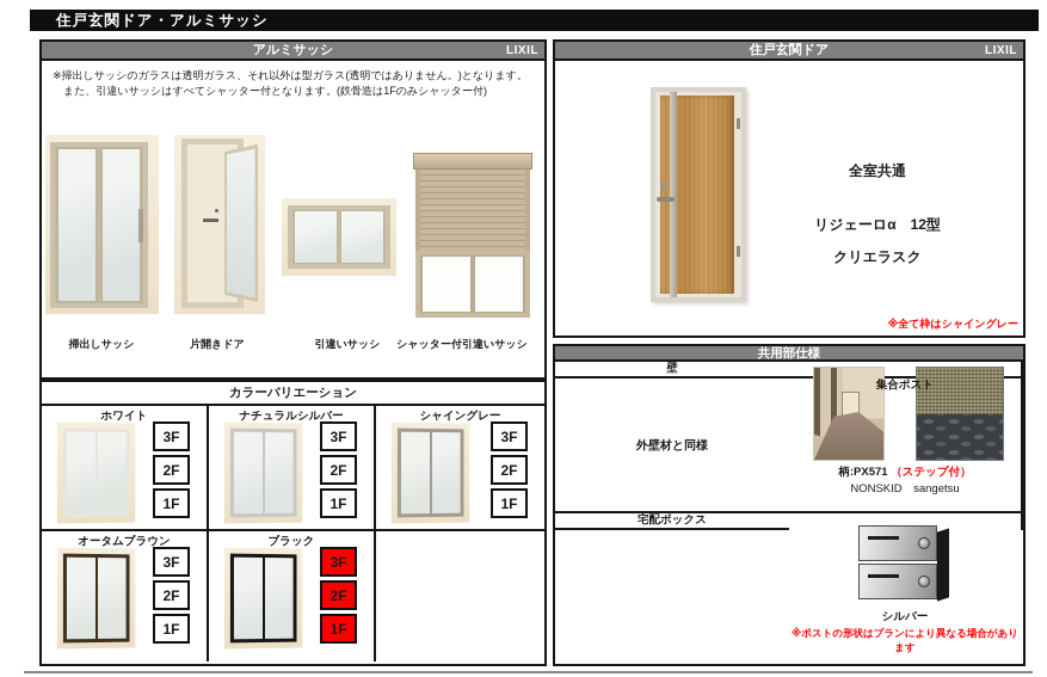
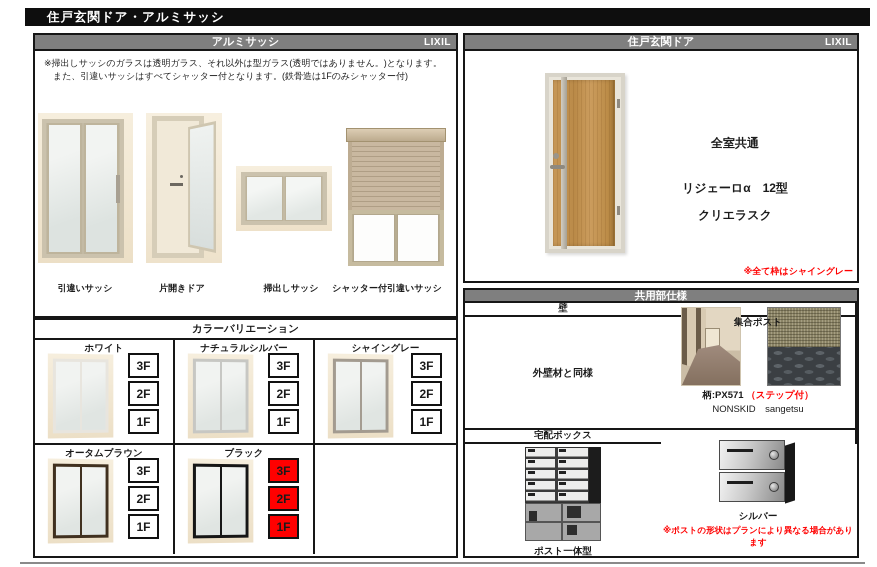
  住戸玄関ドア・アルミサッシ
  アルミサッシ
  LIXIL
  ※掃出しサッシのガラスは透明ガラス、それ以外は型ガラス(透明ではありません。)となります。
  また、引違いサッシはすべてシャッター付となります。(鉄骨造は1Fのみシャッター付)
- 掃出しサッシ
+ 引違いサッシ
  片開きドア
- 引違いサッシ
+ 掃出しサッシ
  シャッター付引違いサッシ
  カラーバリエーション
  ホワイト
  3F
  2F
  1F
  ナチュラルシルバー
  3F
  2F
  1F
  シャイングレー
  3F
  2F
  1F
  オータムブラウン
  3F
  2F
  1F
  ブラック
  3F
  2F
  1F
  住戸玄関ドア
  LIXIL
  全室共通
  リジェーロα 12型
  クリエラスク
  ※全て枠はシャイングレー
  共用部仕様
  壁
  柄:PX571 （ステップ付）
  NONSKID sangetsu
  外壁材と同様
  集合ポスト
  宅配ボックス
  シルバー
  ※ポストの形状はプランにより異なる場合があります
+ ポスト一体型
